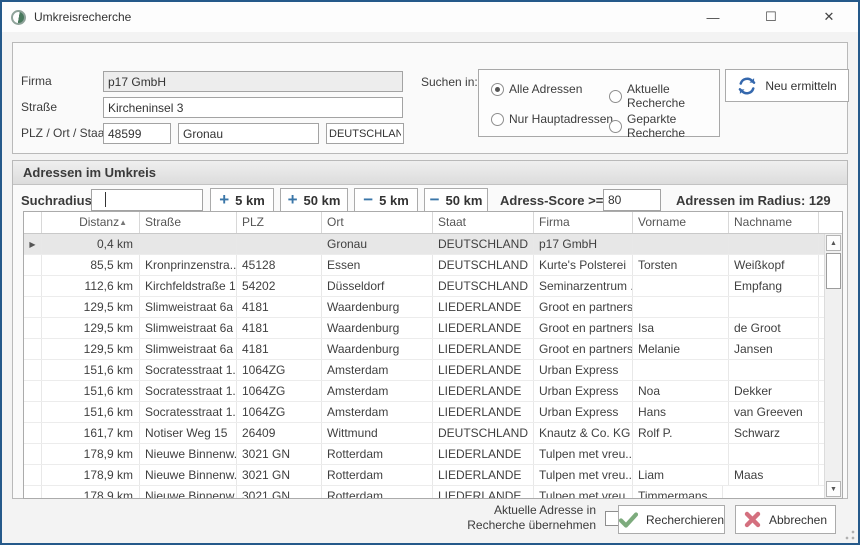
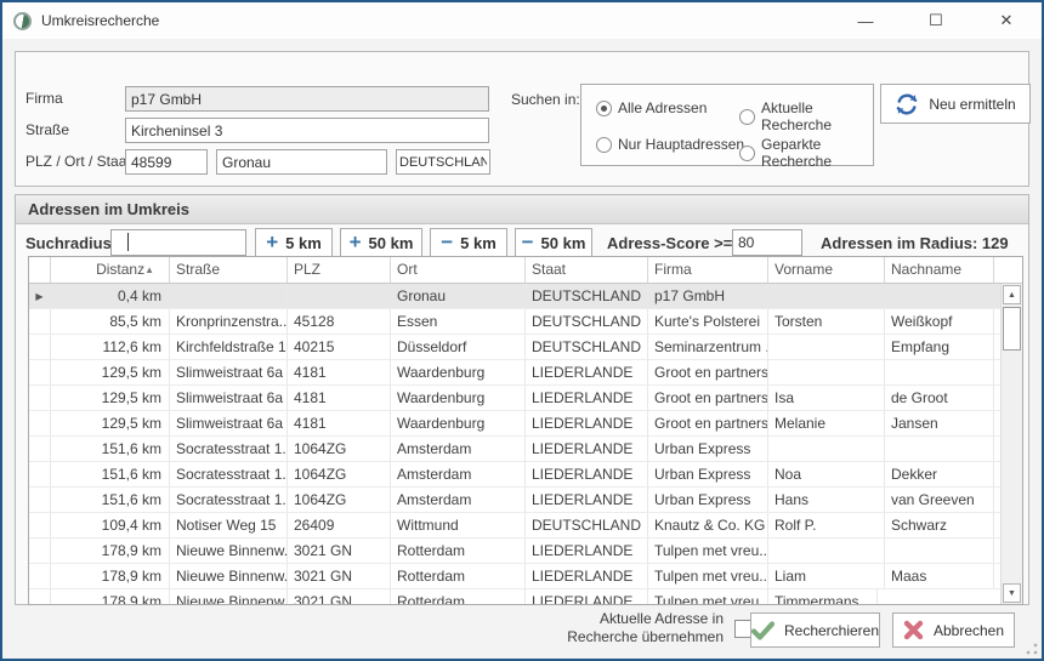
  Umkreisrecherche
  —
  ☐
  ✕
  Firma
  p17 GmbH
  Straße
  Kircheninsel 3
  PLZ / Ort / Staa
  48599
  Gronau
  DEUTSCHLAN
  Suchen in:
  Alle Adressen
  Aktuelle Recherche
  Nur Hauptadressen
  Geparkte Recherche
  Neu ermitteln
  Adressen im Umkreis
  Suchradius
  +
  5 km
  +
  50 km
  −
  5 km
  −
  50 km
  Adress-Score >=
  80
  Adressen im Radius: 129
  Distanz
  ▲
  Straße
  PLZ
  Ort
  Staat
  Firma
  Vorname
  Nachname
  ▶
  0,4 km
  Gronau
  DEUTSCHLAND
  p17 GmbH
  85,5 km
  Kronprinzenstra..
  45128
  Essen
  DEUTSCHLAND
  Kurte's Polsterei
  Torsten
  Weißkopf
  112,6 km
  Kirchfeldstraße 1
- 54202
+ 40215
  Düsseldorf
  DEUTSCHLAND
  Seminarzentrum .
  Empfang
  129,5 km
  Slimweistraat 6a
  4181
  Waardenburg
  LIEDERLANDE
  Groot en partners
  129,5 km
  Slimweistraat 6a
  4181
  Waardenburg
  LIEDERLANDE
  Groot en partners
  Isa
  de Groot
  129,5 km
  Slimweistraat 6a
  4181
  Waardenburg
  LIEDERLANDE
  Groot en partners
  Melanie
  Jansen
  151,6 km
  Socratesstraat 1.
  1064ZG
  Amsterdam
  LIEDERLANDE
  Urban Express
  151,6 km
  Socratesstraat 1.
  1064ZG
  Amsterdam
  LIEDERLANDE
  Urban Express
  Noa
  Dekker
  151,6 km
  Socratesstraat 1.
  1064ZG
  Amsterdam
  LIEDERLANDE
  Urban Express
  Hans
  van Greeven
- 161,7 km
+ 109,4 km
  Notiser Weg 15
  26409
  Wittmund
  DEUTSCHLAND
  Knautz & Co. KG
  Rolf P.
  Schwarz
  178,9 km
  Nieuwe Binnenw.
  3021 GN
  Rotterdam
  LIEDERLANDE
  Tulpen met vreu..
  178,9 km
  Nieuwe Binnenw.
  3021 GN
  Rotterdam
  LIEDERLANDE
  Tulpen met vreu..
  Liam
  Maas
  178,9 km
  Nieuwe Binnenw.
  3021 GN
  Rotterdam
  LIEDERLANDE
  Tulpen met vreu..
  Timmermans
  Aktuelle Adresse in
  Recherche übernehmen
  Recherchieren
  Abbrechen
